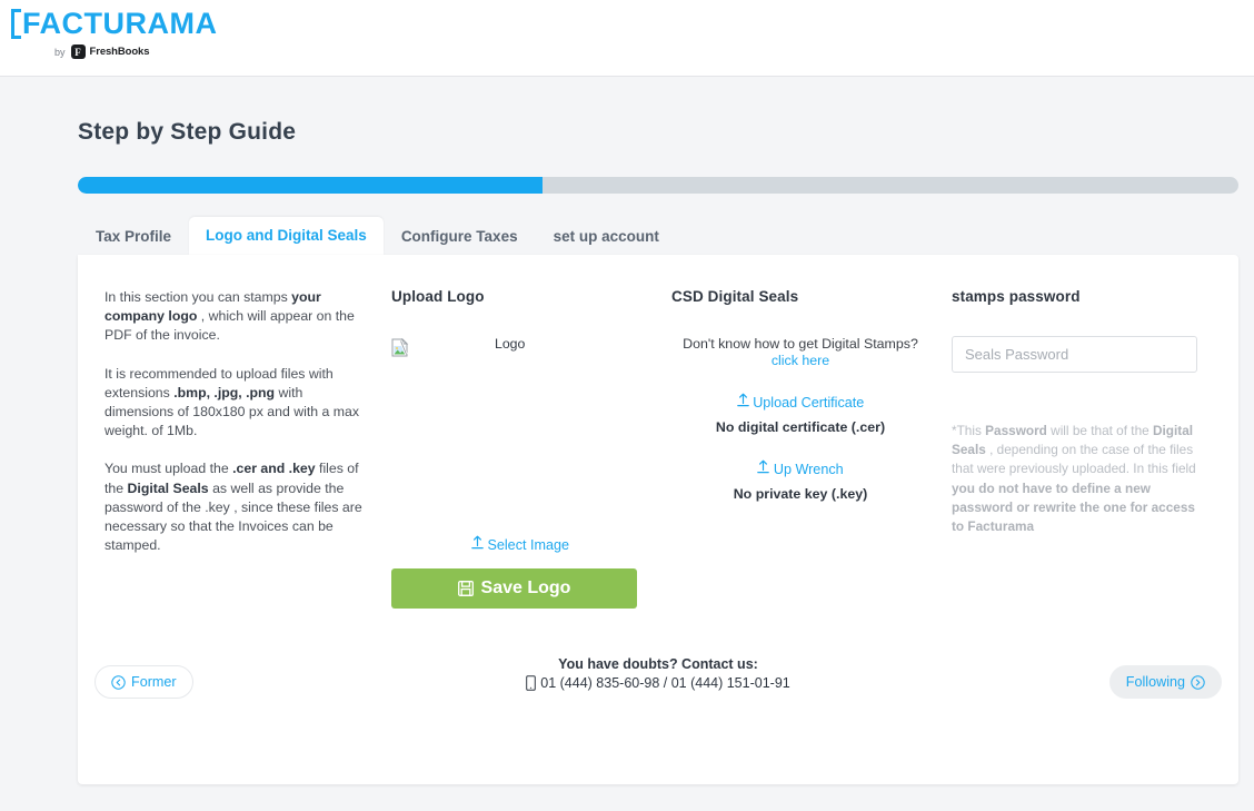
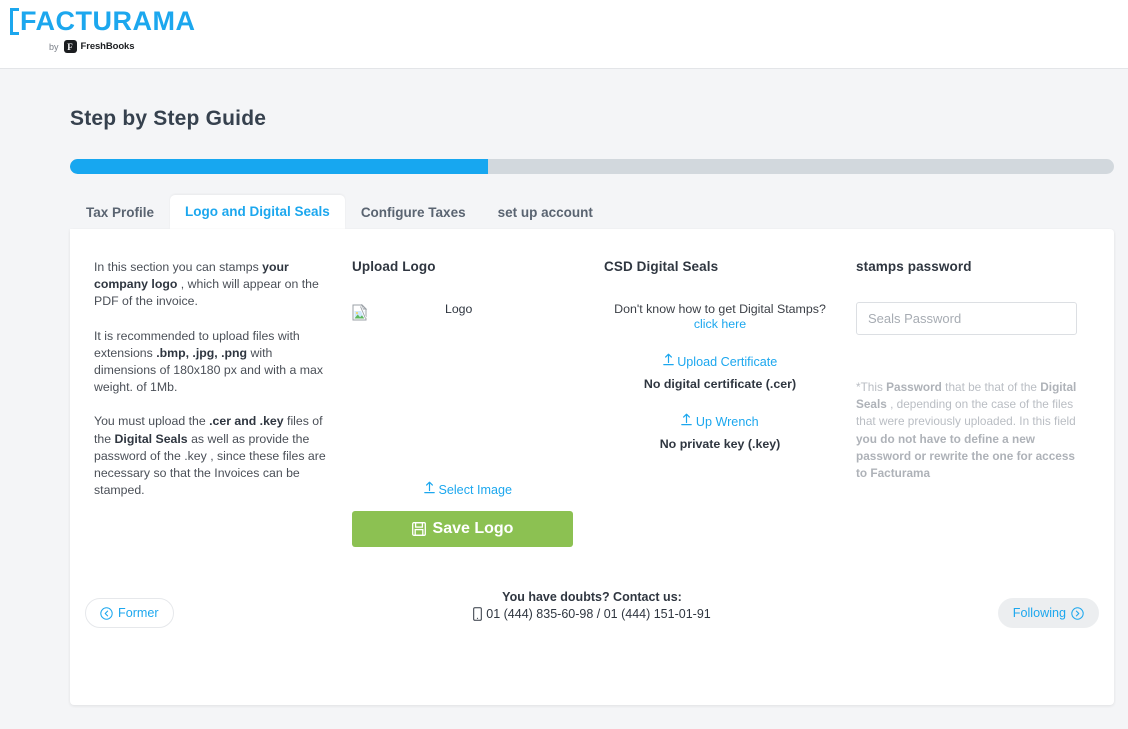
  FACTURAMA
  by
  F
  FreshBooks
  Step by Step Guide
  Tax Profile
  Logo and Digital Seals
  Configure Taxes
  set up account
  In this section you can stamps your company logo , which will appear on the PDF of the invoice.
  It is recommended to upload files with extensions .bmp, .jpg, .png with dimensions of 180x180 px and with a max weight. of 1Mb.
  You must upload the .cer and .key files of the Digital Seals as well as provide the password of the .key , since these files are necessary so that the Invoices can be stamped.
  Upload Logo
  Logo
  Select Image
  Save Logo
  CSD Digital Seals
  Don't know how to get Digital Stamps?
  click here
  Upload Certificate
  No digital certificate (.cer)
  Up Wrench
  No private key (.key)
  stamps password
  Seals Password
- *This Password will be that of the Digital Seals , depending on the case of the files that were previously uploaded. In this field you do not have to define a new password or rewrite the one for access to Facturama
+ *This Password that be that of the Digital Seals , depending on the case of the files that were previously uploaded. In this field you do not have to define a new password or rewrite the one for access to Facturama
  Former
  You have doubts? Contact us:
  01 (444) 835-60-98 / 01 (444) 151-01-91
  Following
